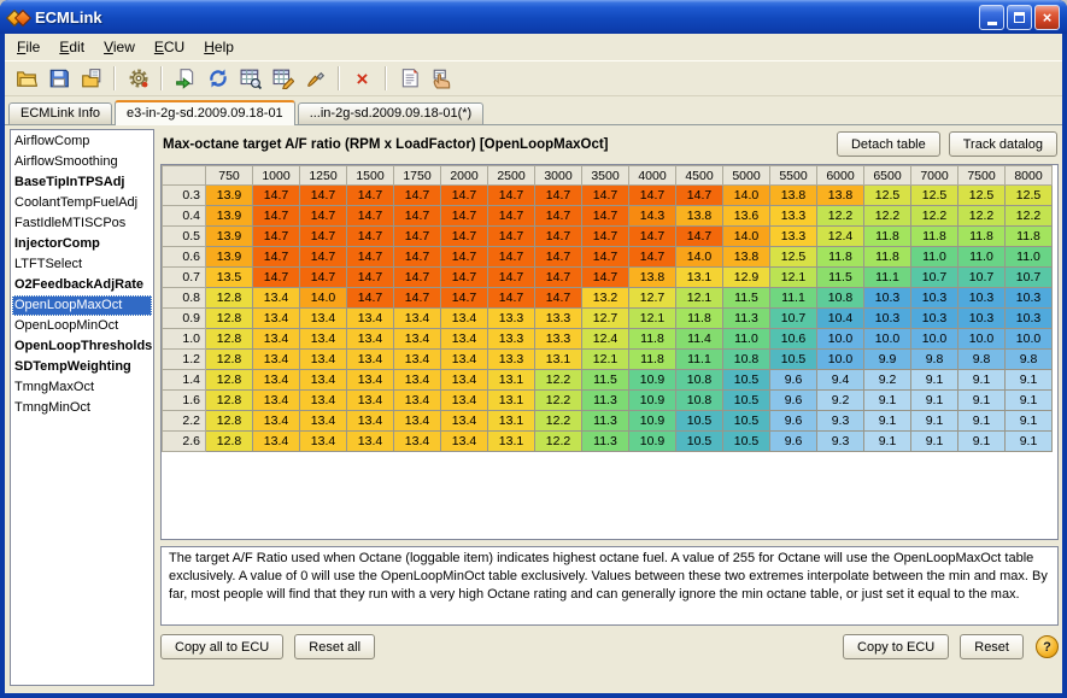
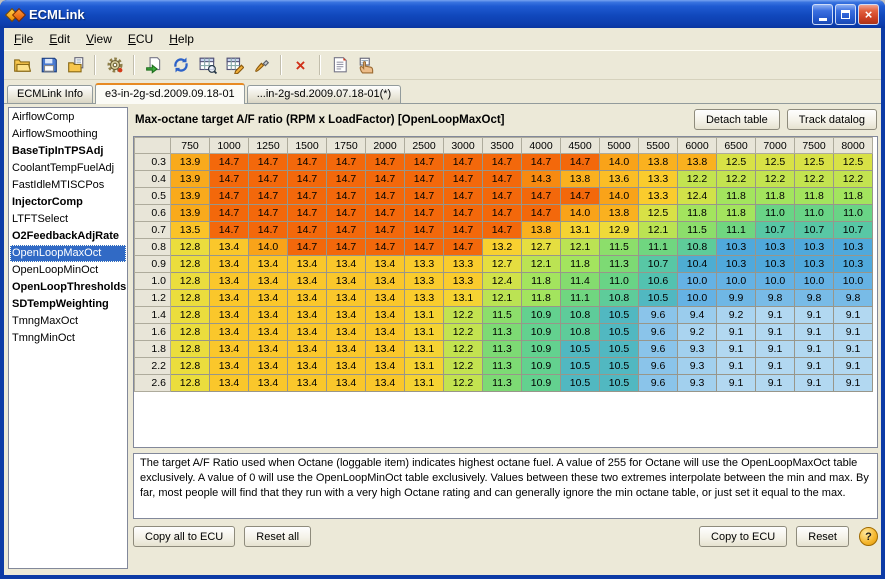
  ECMLink
  ×
  File
  Edit
  View
  ECU
  Help
  ×
  ECMLink Info
  e3-in-2g-sd.2009.09.18-01
- ...in-2g-sd.2009.09.18-01(*)
+ ...in-2g-sd.2009.07.18-01(*)
  AirflowComp
  AirflowSmoothing
  BaseTipInTPSAdj
  CoolantTempFuelAdj
  FastIdleMTISCPos
  InjectorComp
  LTFTSelect
  O2FeedbackAdjRate
  OpenLoopMaxOct
  OpenLoopMinOct
  OpenLoopThresholds
  SDTempWeighting
  TmngMaxOct
  TmngMinOct
  Max-octane target A/F ratio (RPM x LoadFactor) [OpenLoopMaxOct]
  Detach table
  Track datalog
  	750	1000	1250	1500	1750	2000	2500	3000	3500	4000	4500	5000	5500	6000	6500	7000	7500	8000
  0.3	13.9	14.7	14.7	14.7	14.7	14.7	14.7	14.7	14.7	14.7	14.7	14.0	13.8	13.8	12.5	12.5	12.5	12.5
  0.4	13.9	14.7	14.7	14.7	14.7	14.7	14.7	14.7	14.7	14.3	13.8	13.6	13.3	12.2	12.2	12.2	12.2	12.2
  0.5	13.9	14.7	14.7	14.7	14.7	14.7	14.7	14.7	14.7	14.7	14.7	14.0	13.3	12.4	11.8	11.8	11.8	11.8
  0.6	13.9	14.7	14.7	14.7	14.7	14.7	14.7	14.7	14.7	14.7	14.0	13.8	12.5	11.8	11.8	11.0	11.0	11.0
  0.7	13.5	14.7	14.7	14.7	14.7	14.7	14.7	14.7	14.7	13.8	13.1	12.9	12.1	11.5	11.1	10.7	10.7	10.7
  0.8	12.8	13.4	14.0	14.7	14.7	14.7	14.7	14.7	13.2	12.7	12.1	11.5	11.1	10.8	10.3	10.3	10.3	10.3
  0.9	12.8	13.4	13.4	13.4	13.4	13.4	13.3	13.3	12.7	12.1	11.8	11.3	10.7	10.4	10.3	10.3	10.3	10.3
  1.0	12.8	13.4	13.4	13.4	13.4	13.4	13.3	13.3	12.4	11.8	11.4	11.0	10.6	10.0	10.0	10.0	10.0	10.0
  1.2	12.8	13.4	13.4	13.4	13.4	13.4	13.3	13.1	12.1	11.8	11.1	10.8	10.5	10.0	9.9	9.8	9.8	9.8
  1.4	12.8	13.4	13.4	13.4	13.4	13.4	13.1	12.2	11.5	10.9	10.8	10.5	9.6	9.4	9.2	9.1	9.1	9.1
  1.6	12.8	13.4	13.4	13.4	13.4	13.4	13.1	12.2	11.3	10.9	10.8	10.5	9.6	9.2	9.1	9.1	9.1	9.1
+ 1.8	12.8	13.4	13.4	13.4	13.4	13.4	13.1	12.2	11.3	10.9	10.5	10.5	9.6	9.3	9.1	9.1	9.1	9.1
  2.2	12.8	13.4	13.4	13.4	13.4	13.4	13.1	12.2	11.3	10.9	10.5	10.5	9.6	9.3	9.1	9.1	9.1	9.1
  2.6	12.8	13.4	13.4	13.4	13.4	13.4	13.1	12.2	11.3	10.9	10.5	10.5	9.6	9.3	9.1	9.1	9.1	9.1
  The target A/F Ratio used when Octane (loggable item) indicates highest octane fuel. A value of 255 for Octane will use the OpenLoopMaxOct table exclusively. A value of 0 will use the OpenLoopMinOct table exclusively. Values between these two extremes interpolate between the min and max. By far, most people will find that they run with a very high Octane rating and can generally ignore the min octane table, or just set it equal to the max.
  Copy all to ECU
  Reset all
  Copy to ECU
  Reset
  ?
